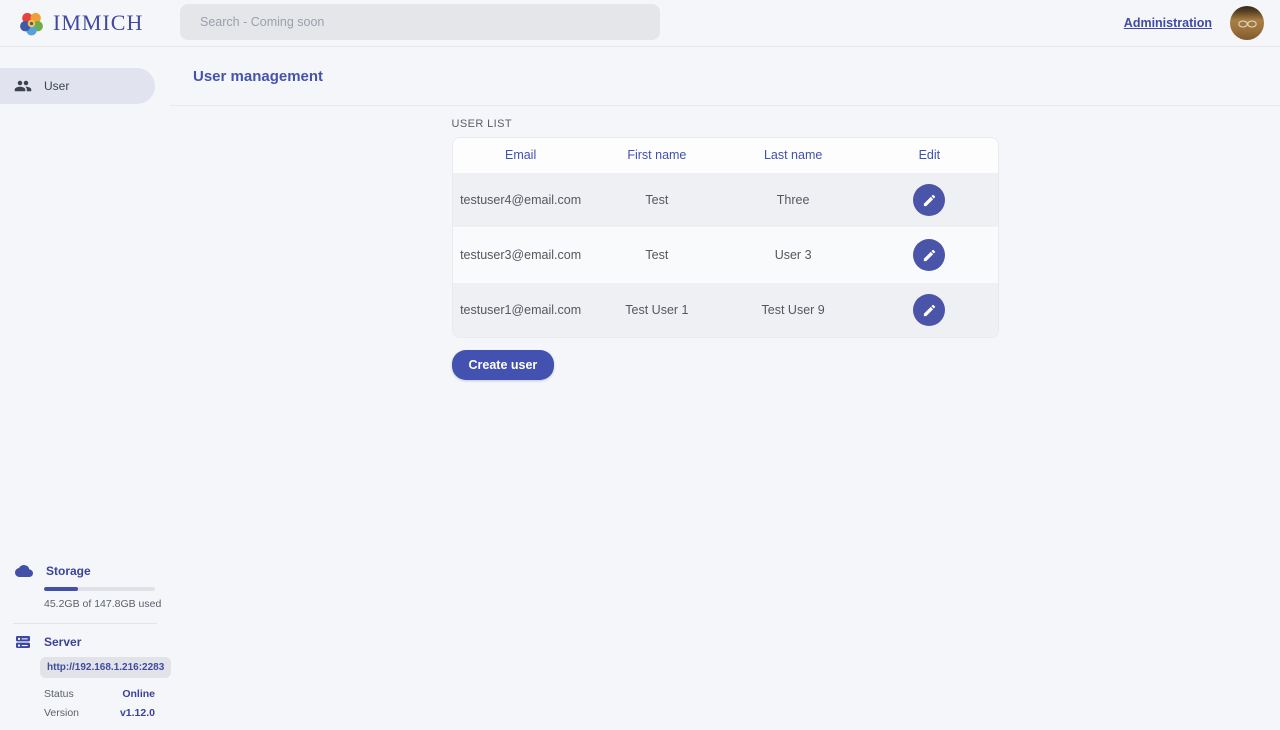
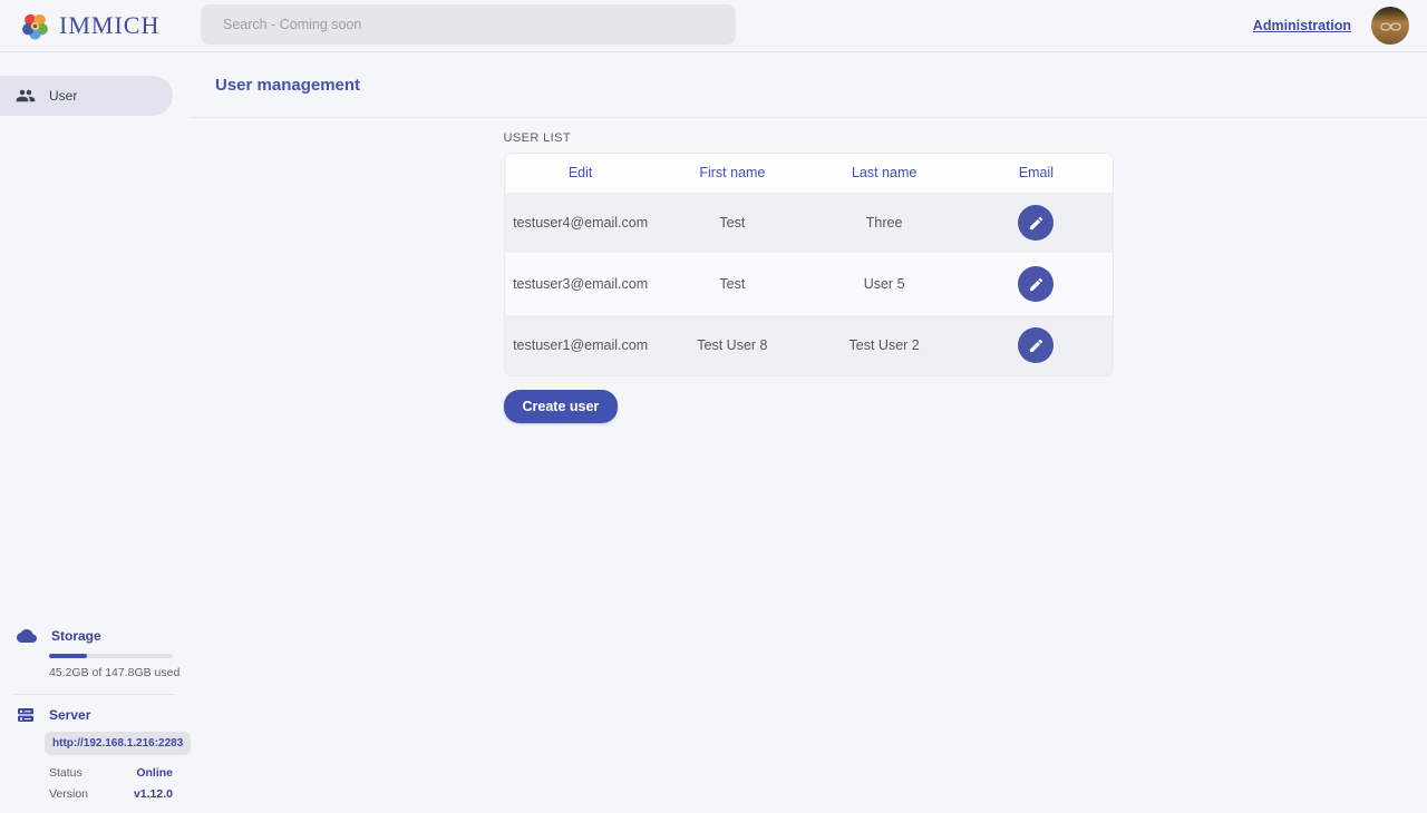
  IMMICH
  Search - Coming soon
  Administration
  User
  Storage
  45.2GB of 147.8GB used
  Server
  http://192.168.1.216:2283
  Status
  Online
  Version
  v1.12.0
  User management
  USER LIST
- Email
+ Edit
  First name
  Last name
- Edit
+ Email
  testuser4@email.com
  Test
  Three
  testuser3@email.com
  Test
- User 3
+ User 5
  testuser1@email.com
- Test User 1
+ Test User 8
- Test User 9
+ Test User 2
  Create user
